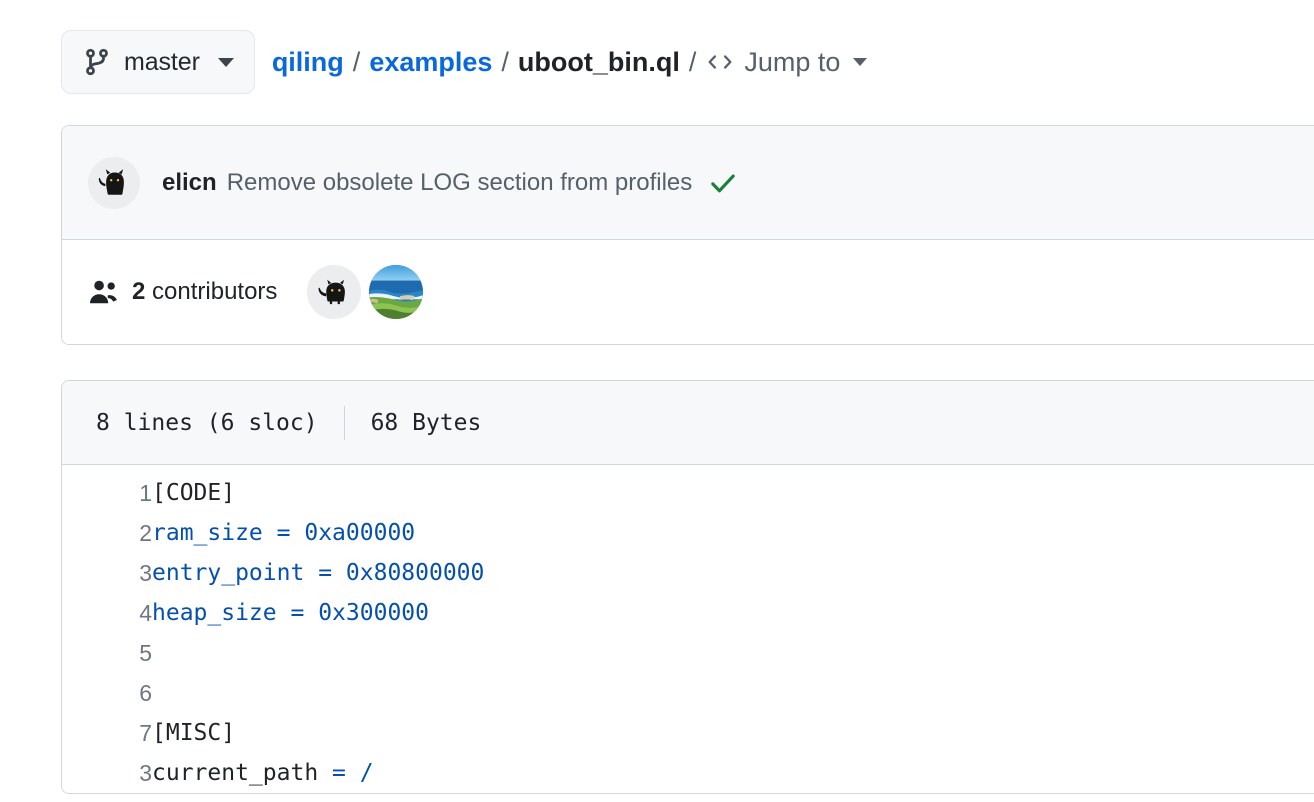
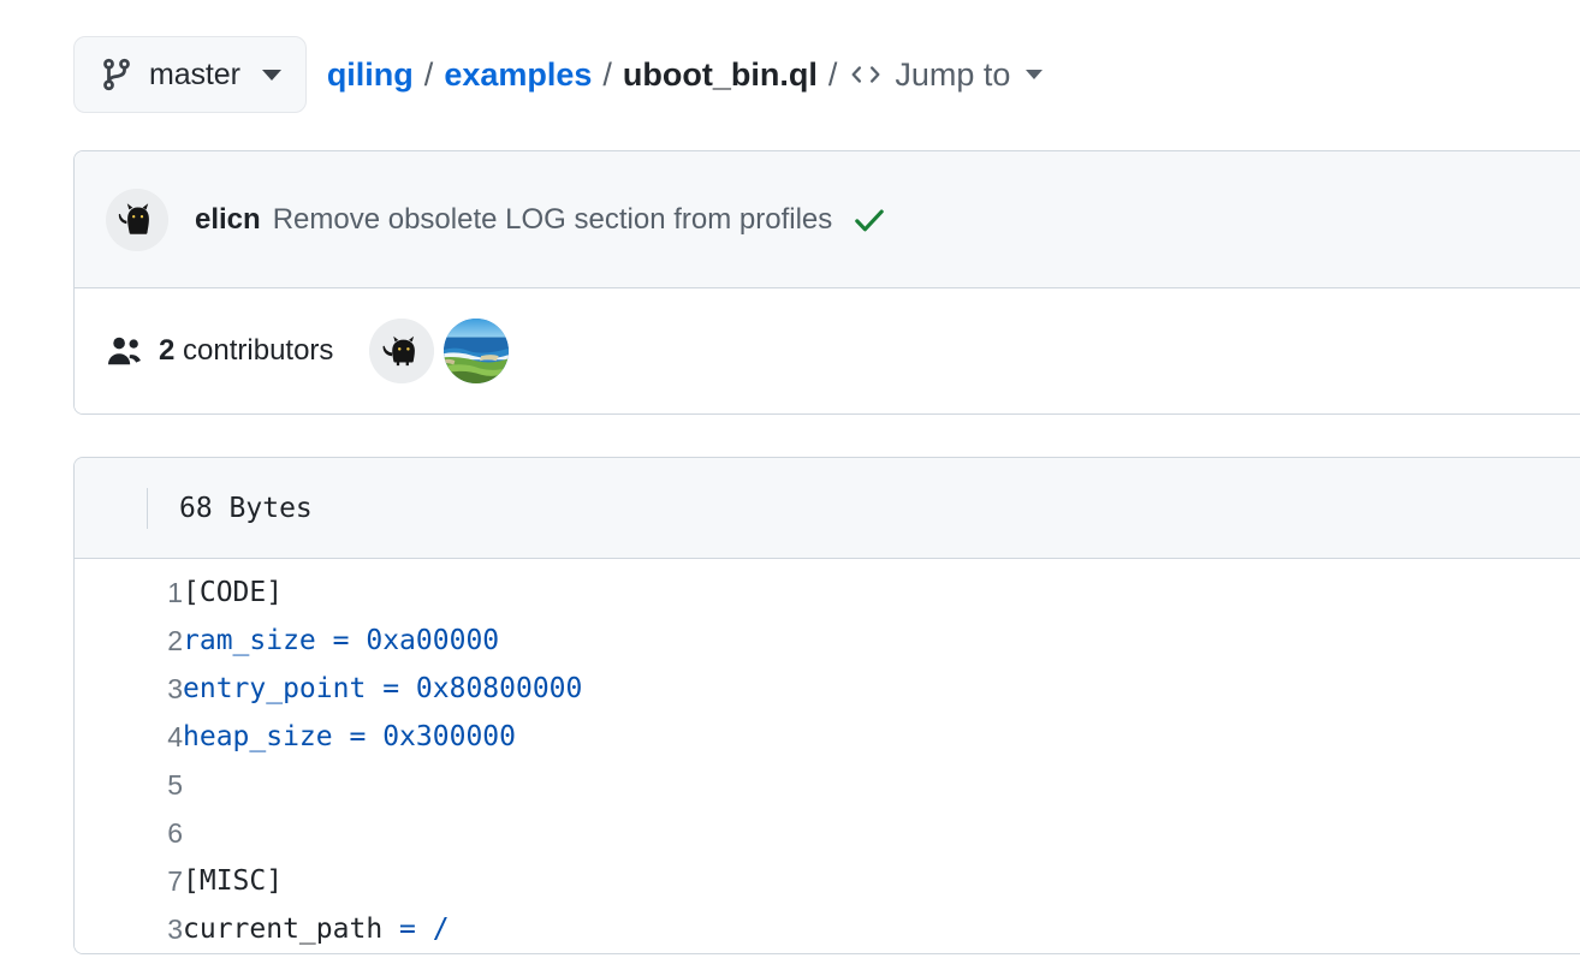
  master
  qiling
  /
  examples
  /
  uboot_bin.ql
  /
  Jump to
  elicn
  Remove obsolete LOG section from profiles
  2 contributors
- 8 lines (6 sloc)
  68 Bytes
  1	[CODE]
  2	ram_size = 0xa00000
  3	entry_point = 0x80800000
  4	heap_size = 0x300000
  5
  6
  7	[MISC]
  3	current_path = /
